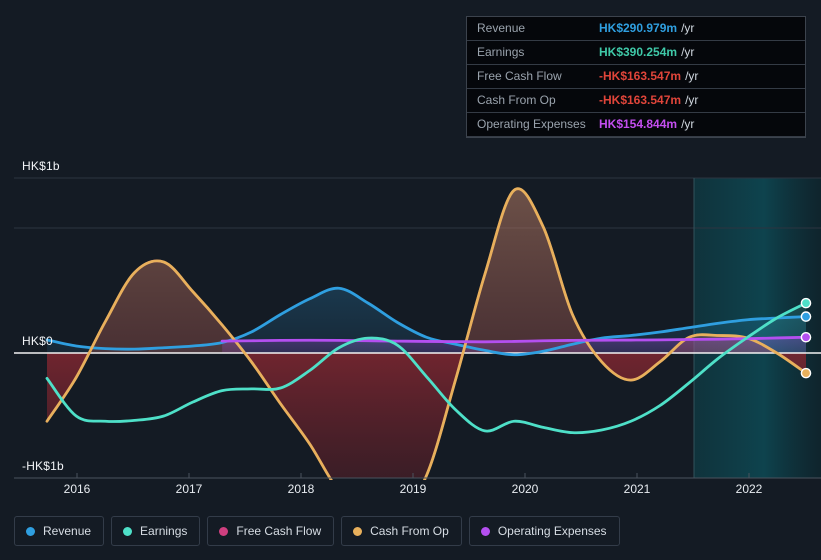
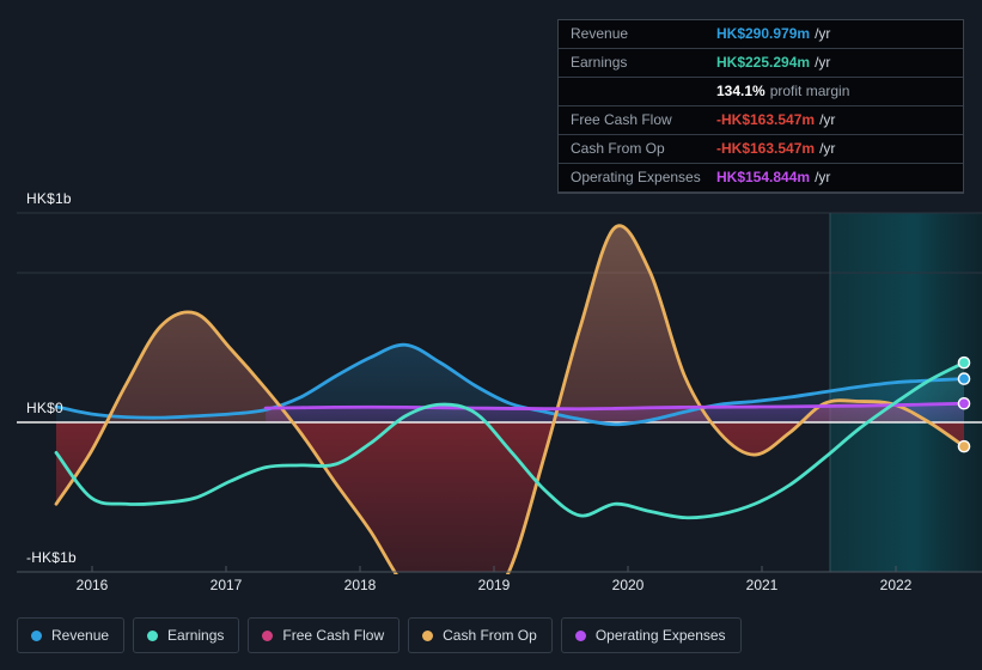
  HK$1b
  HK$0
  -HK$1b
  2016
  2017
  2018
  2019
  2020
  2021
  2022
  Revenue
  HK$290.979m /yr
  Earnings
- HK$390.254m /yr
+ HK$225.294m /yr
+ 134.1% profit margin
  Free Cash Flow
  -HK$163.547m /yr
  Cash From Op
  -HK$163.547m /yr
  Operating Expenses
  HK$154.844m /yr
  Revenue
  Earnings
  Free Cash Flow
  Cash From Op
  Operating Expenses
